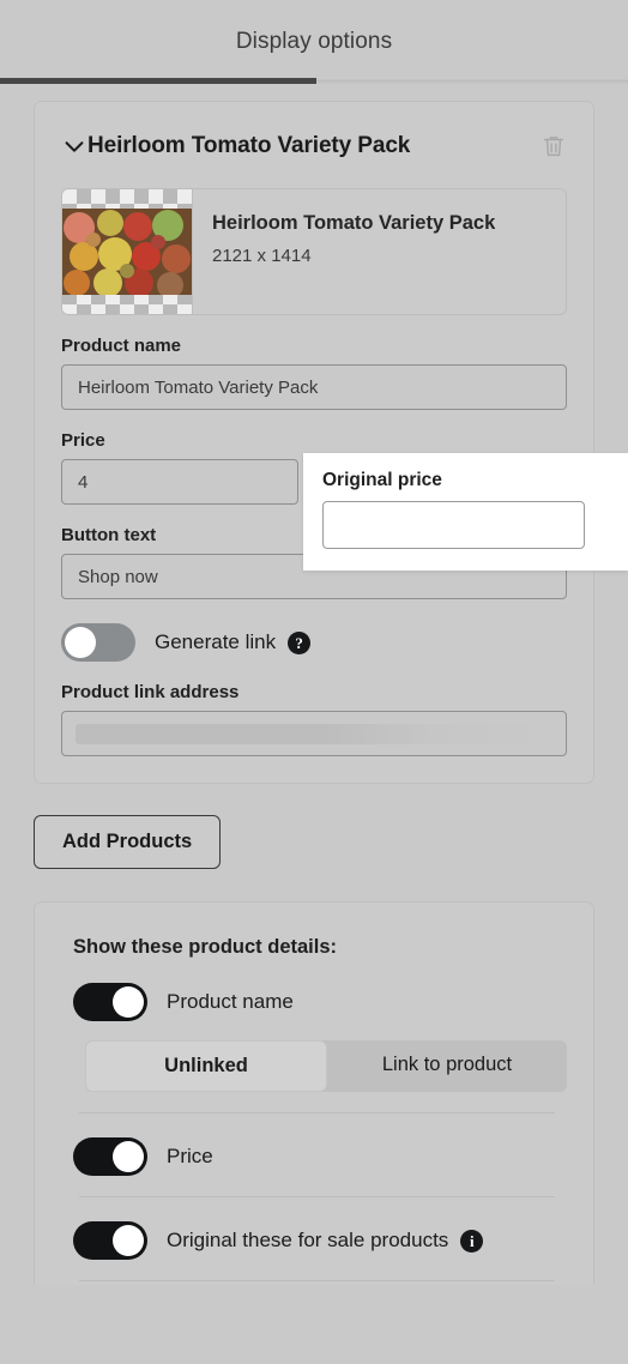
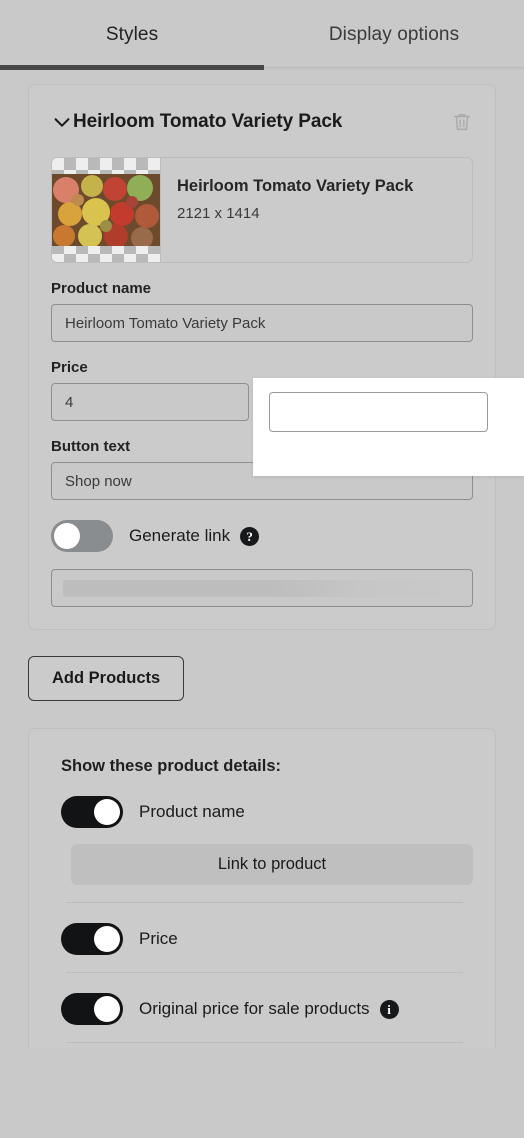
+ Styles
  Display options
  Heirloom Tomato Variety Pack
  Heirloom Tomato Variety Pack
  2121 x 1414
  Product name
  Heirloom Tomato Variety Pack
  Price
  4
  Button text
  Shop now
  Generate link
  ?
- Product link address
  Add Products
  Show these product details:
  Product name
- Unlinked
  Link to product
  Price
- Original these for sale products
+ Original price for sale products
  i
- Original price
